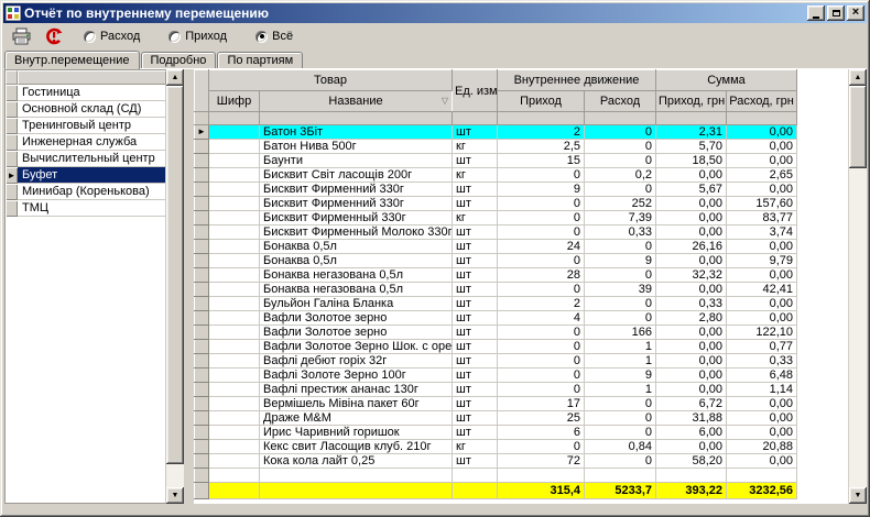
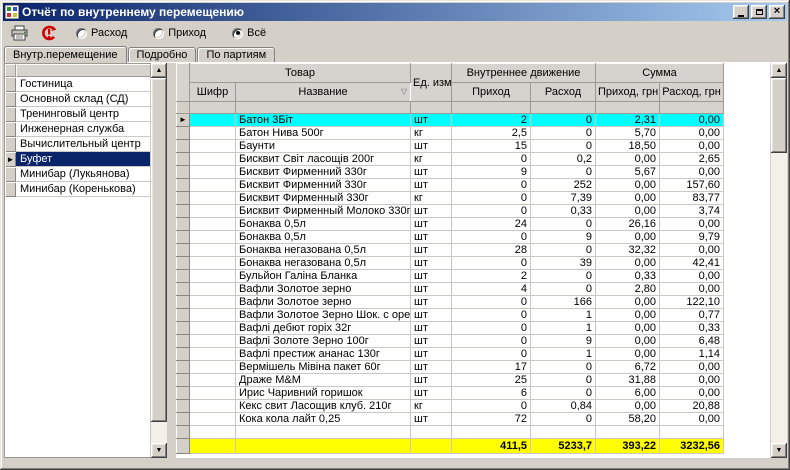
  Отчёт по внутреннему перемещению
  ×
  Расход
  Приход
  Всё
  Внутр.перемещение
  Подробно
  По партиям
  Гостиница
  Основной склад (СД)
  Тренинговый центр
  Инженерная служба
  Вычислительный центр
  ►
  Буфет
+ Минибар (Лукьянова)
  Минибар (Коренькова)
- ТМЦ
  	Товар	Ед. изм	Внутреннее движение	Сумма
  Шифр	Название ▽	Приход	Расход	Приход, грн	Расход, грн
  ►		Батон 3Біт	шт	2	0	2,31	0,00
  		Батон Нива 500г	кг	2,5	0	5,70	0,00
  		Баунти	шт	15	0	18,50	0,00
  		Бисквит Світ ласощів 200г	кг	0	0,2	0,00	2,65
  		Бисквит Фирменний 330г	шт	9	0	5,67	0,00
  		Бисквит Фирменний 330г	шт	0	252	0,00	157,60
  		Бисквит Фирменный 330г	кг	0	7,39	0,00	83,77
  		Бисквит Фирменный Молоко 330г	шт	0	0,33	0,00	3,74
  		Бонаква 0,5л	шт	24	0	26,16	0,00
  		Бонаква 0,5л	шт	0	9	0,00	9,79
  		Бонаква негазована 0,5л	шт	28	0	32,32	0,00
  		Бонаква негазована 0,5л	шт	0	39	0,00	42,41
  		Бульйон Галіна Бланка	шт	2	0	0,33	0,00
  		Вафли Золотое зерно	шт	4	0	2,80	0,00
  		Вафли Золотое зерно	шт	0	166	0,00	122,10
  		Вафли Золотое Зерно Шок. с оре	шт	0	1	0,00	0,77
  		Вафлі дебют горіх 32г	шт	0	1	0,00	0,33
  		Вафлі Золоте Зерно 100г	шт	0	9	0,00	6,48
  		Вафлі престиж ананас 130г	шт	0	1	0,00	1,14
  		Вермішель Мівіна пакет 60г	шт	17	0	6,72	0,00
  		Драже M&M	шт	25	0	31,88	0,00
  		Ирис Чаривний горишок	шт	6	0	6,00	0,00
  		Кекс свит Ласощив клуб. 210г	кг	0	0,84	0,00	20,88
  		Кока кола лайт 0,25	шт	72	0	58,20	0,00
- 				315,4	5233,7	393,22	3232,56
+ 				411,5	5233,7	393,22	3232,56
